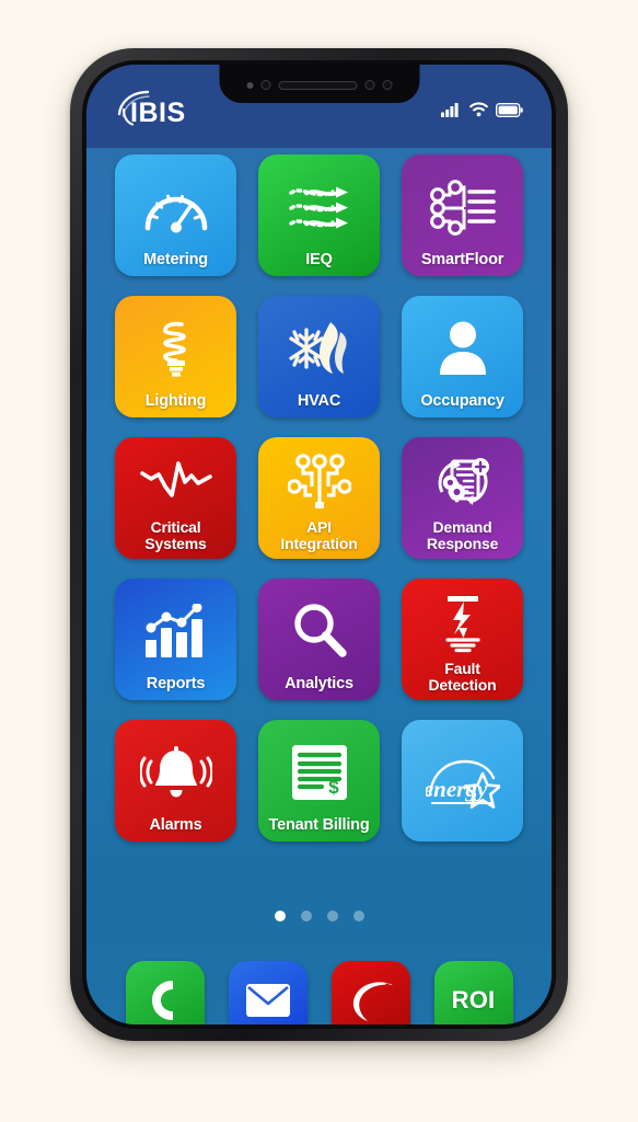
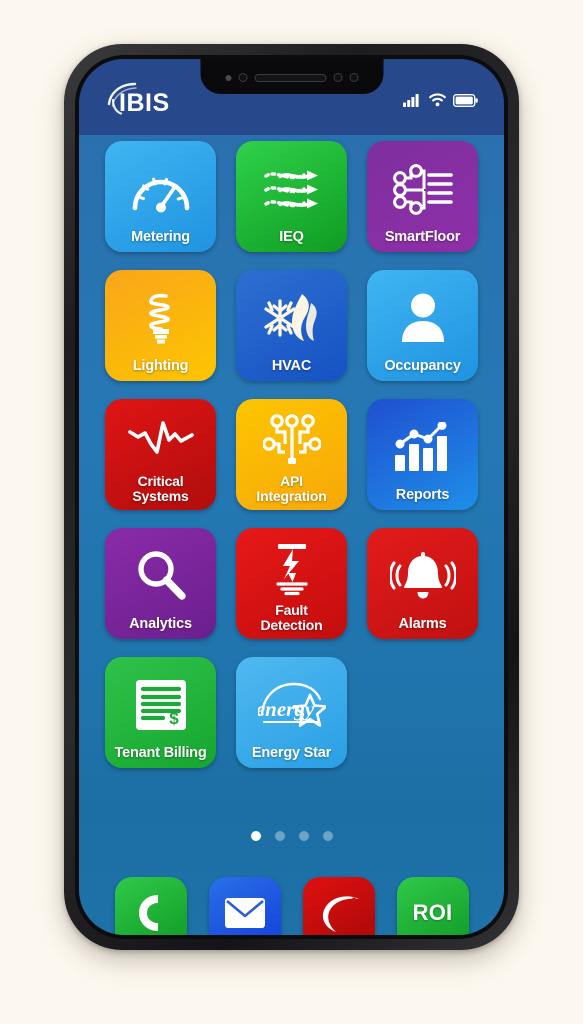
  IBIS
  Metering
  IEQ
  SmartFloor
  Lighting
  HVAC
  Occupancy
  Critical
  Systems
  API
  Integration
- Demand
- Response
  Reports
  Analytics
  Fault
  Detection
  Alarms
  $
  Tenant Billing
  energy
+ Energy Star
  ROI
